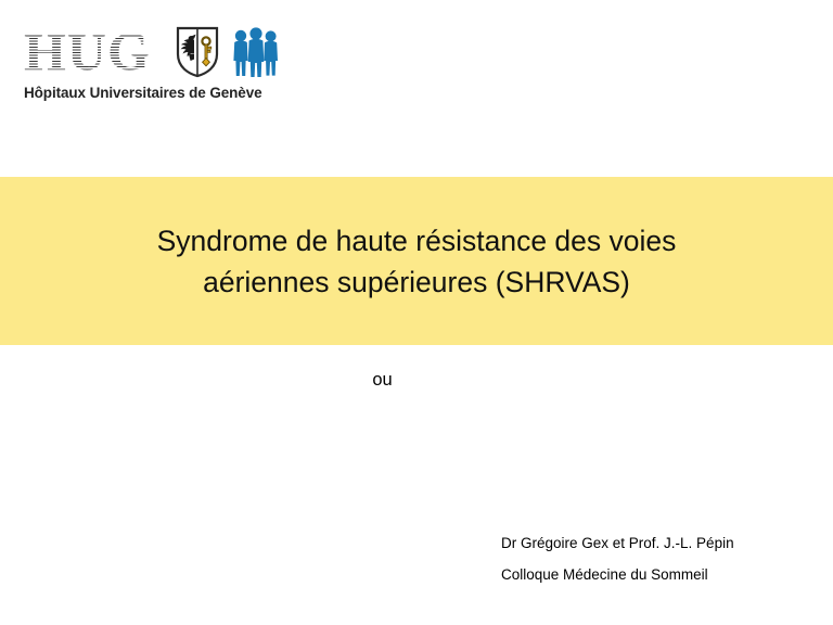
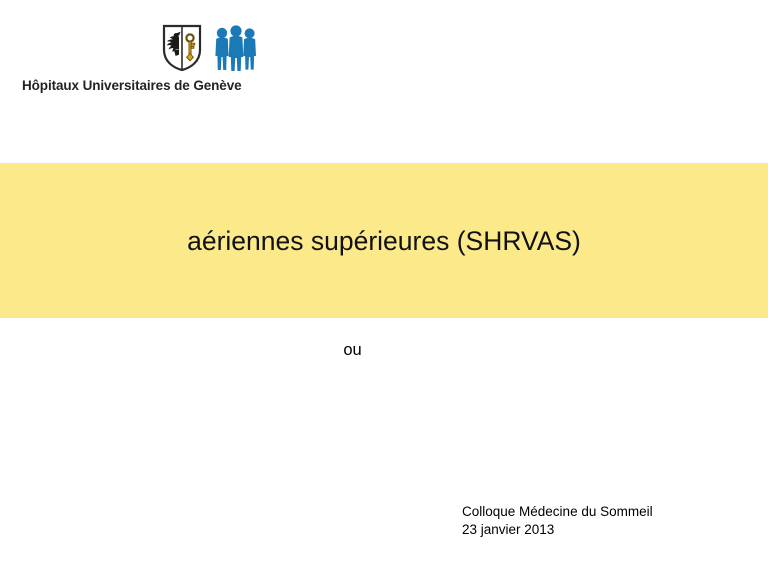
- HUG
  Hôpitaux Universitaires de Genève
- Syndrome de haute résistance des voies
  aériennes supérieures (SHRVAS)
  ou
- Dr Grégoire Gex et Prof. J.-L. Pépin
  Colloque Médecine du Sommeil
+ 23 janvier 2013
